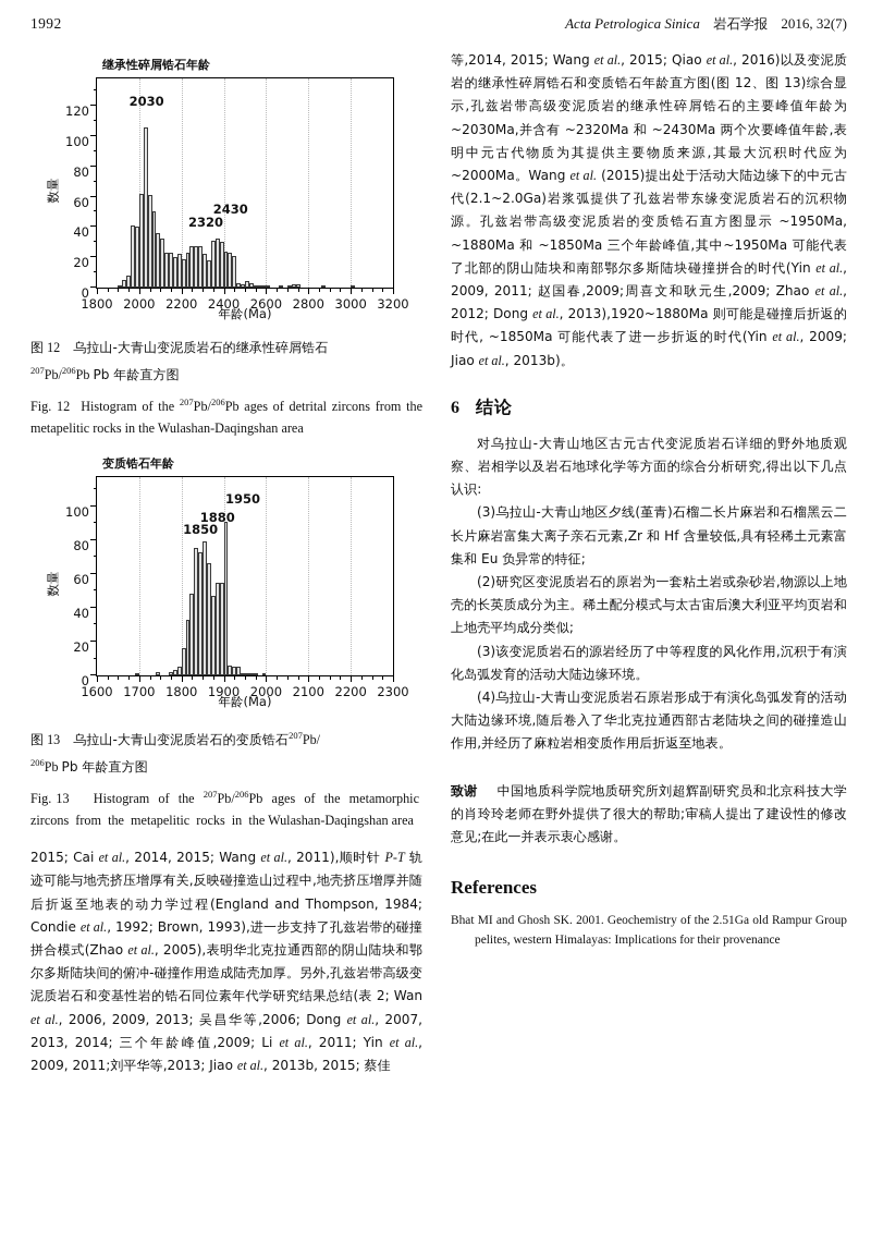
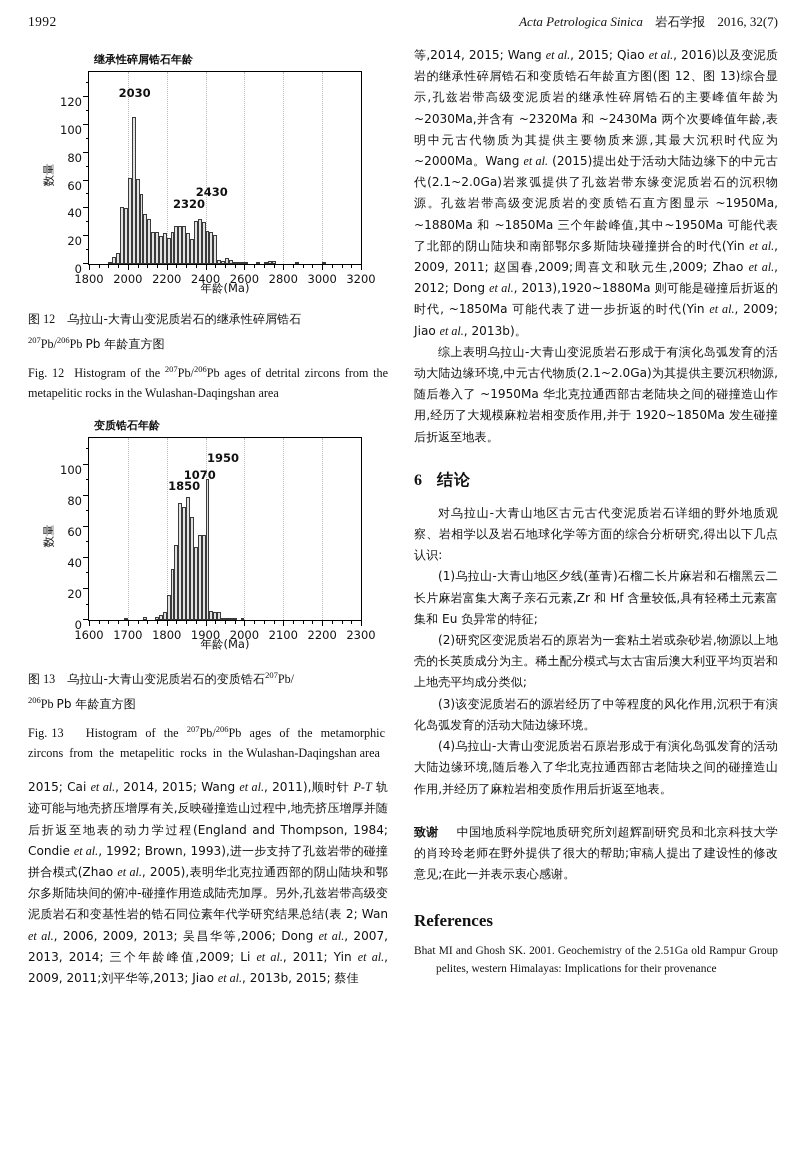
  1992
  Acta Petrologica Sinica 岩石学报 2016, 32(7)
  继承性碎屑锆石年龄
  0
  20
  40
  60
  80
  100
  120
  1800
  2000
  2200
  2400
  2600
  2800
  3000
  3200
  2030
  2320
  2430
  年龄(Ma)
  图 12 乌拉山-大青山变泥质岩石的继承性碎屑锆石
  207Pb/206Pb Pb 年龄直方图
  Fig. 12 Histogram of the 207Pb/206Pb ages of detrital zircons from the metapelitic rocks in the Wulashan-Daqingshan area
  变质锆石年龄
  0
  20
  40
  60
  80
  100
  1600
  1700
  1800
  1900
  2000
  2100
  2200
  2300
  1850
- 1880
+ 1070
  1950
  年龄(Ma)
  图 13 乌拉山-大青山变泥质岩石的变质锆石207Pb/
  206Pb Pb 年龄直方图
  Fig. 13 Histogram of the 207Pb/206Pb ages of the metamorphic zircons from the metapelitic rocks in the Wulashan-Daqingshan area
  2015; Cai et al., 2014, 2015; Wang et al., 2011),顺时针 P-T 轨迹可能与地壳挤压增厚有关,反映碰撞造山过程中,地壳挤压增厚并随后折返至地表的动力学过程(England and Thompson, 1984; Condie et al., 1992; Brown, 1993),进一步支持了孔兹岩带的碰撞拼合模式(Zhao et al., 2005),表明华北克拉通西部的阴山陆块和鄂尔多斯陆块间的俯冲-碰撞作用造成陆壳加厚。另外,孔兹岩带高级变泥质岩石和变基性岩的锆石同位素年代学研究结果总结(表 2; Wan et al., 2006, 2009, 2013; 吴昌华等,2006; Dong et al., 2007, 2013, 2014; 三个年龄峰值,2009; Li et al., 2011; Yin et al., 2009, 2011;刘平华等,2013; Jiao et al., 2013b, 2015; 蔡佳
  等,2014, 2015; Wang et al., 2015; Qiao et al., 2016)以及变泥质岩的继承性碎屑锆石和变质锆石年龄直方图(图 12、图 13)综合显示,孔兹岩带高级变泥质岩的继承性碎屑锆石的主要峰值年龄为 ~2030Ma,并含有 ~2320Ma 和 ~2430Ma 两个次要峰值年龄,表明中元古代物质为其提供主要物质来源,其最大沉积时代应为 ~2000Ma。Wang et al. (2015)提出处于活动大陆边缘下的中元古代(2.1~2.0Ga)岩浆弧提供了孔兹岩带东缘变泥质岩石的沉积物源。孔兹岩带高级变泥质岩的变质锆石直方图显示 ~1950Ma, ~1880Ma 和 ~1850Ma 三个年龄峰值,其中~1950Ma 可能代表了北部的阴山陆块和南部鄂尔多斯陆块碰撞拼合的时代(Yin et al., 2009, 2011; 赵国春,2009;周喜文和耿元生,2009; Zhao et al., 2012; Dong et al., 2013),1920~1880Ma 则可能是碰撞后折返的时代, ~1850Ma 可能代表了进一步折返的时代(Yin et al., 2009; Jiao et al., 2013b)。
+ 综上表明乌拉山-大青山变泥质岩石形成于有演化岛弧发育的活动大陆边缘环境,中元古代物质(2.1~2.0Ga)为其提供主要沉积物源,随后卷入了 ~1950Ma 华北克拉通西部古老陆块之间的碰撞造山作用,经历了大规模麻粒岩相变质作用,并于 1920~1850Ma 发生碰撞后折返至地表。
  6 结论
  对乌拉山-大青山地区古元古代变泥质岩石详细的野外地质观察、岩相学以及岩石地球化学等方面的综合分析研究,得出以下几点认识:
- (3)乌拉山-大青山地区夕线(堇青)石榴二长片麻岩和石榴黑云二长片麻岩富集大离子亲石元素,Zr 和 Hf 含量较低,具有轻稀土元素富集和 Eu 负异常的特征;
+ (1)乌拉山-大青山地区夕线(堇青)石榴二长片麻岩和石榴黑云二长片麻岩富集大离子亲石元素,Zr 和 Hf 含量较低,具有轻稀土元素富集和 Eu 负异常的特征;
  (2)研究区变泥质岩石的原岩为一套粘土岩或杂砂岩,物源以上地壳的长英质成分为主。稀土配分模式与太古宙后澳大利亚平均页岩和上地壳平均成分类似;
  (3)该变泥质岩石的源岩经历了中等程度的风化作用,沉积于有演化岛弧发育的活动大陆边缘环境。
  (4)乌拉山-大青山变泥质岩石原岩形成于有演化岛弧发育的活动大陆边缘环境,随后卷入了华北克拉通西部古老陆块之间的碰撞造山作用,并经历了麻粒岩相变质作用后折返至地表。
  致谢 中国地质科学院地质研究所刘超辉副研究员和北京科技大学的肖玲玲老师在野外提供了很大的帮助;审稿人提出了建设性的修改意见;在此一并表示衷心感谢。
  References
  Bhat MI and Ghosh SK. 2001. Geochemistry of the 2.51Ga old Rampur Group pelites, western Himalayas: Implications for their provenance
